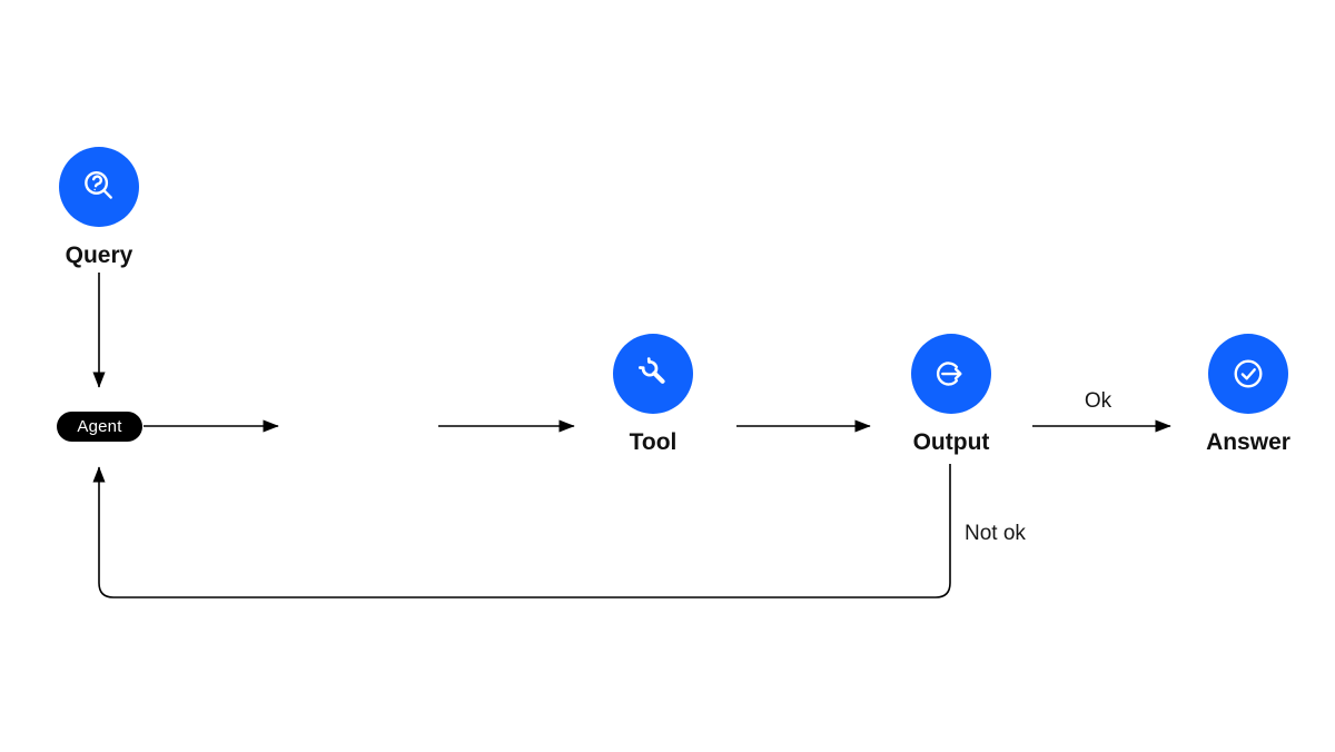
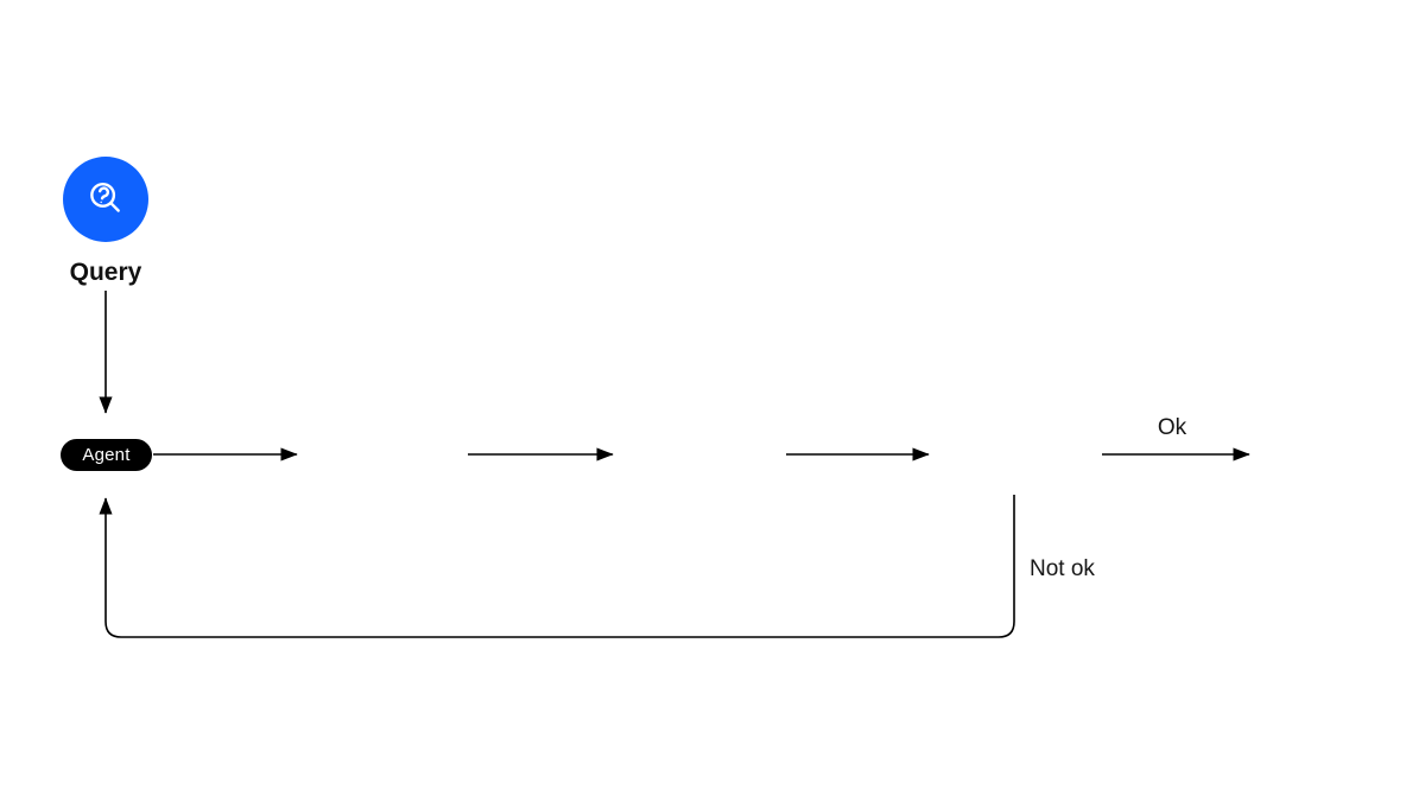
  Query
- Tool
- Output
- Answer
  Agent
  Ok
  Not ok
